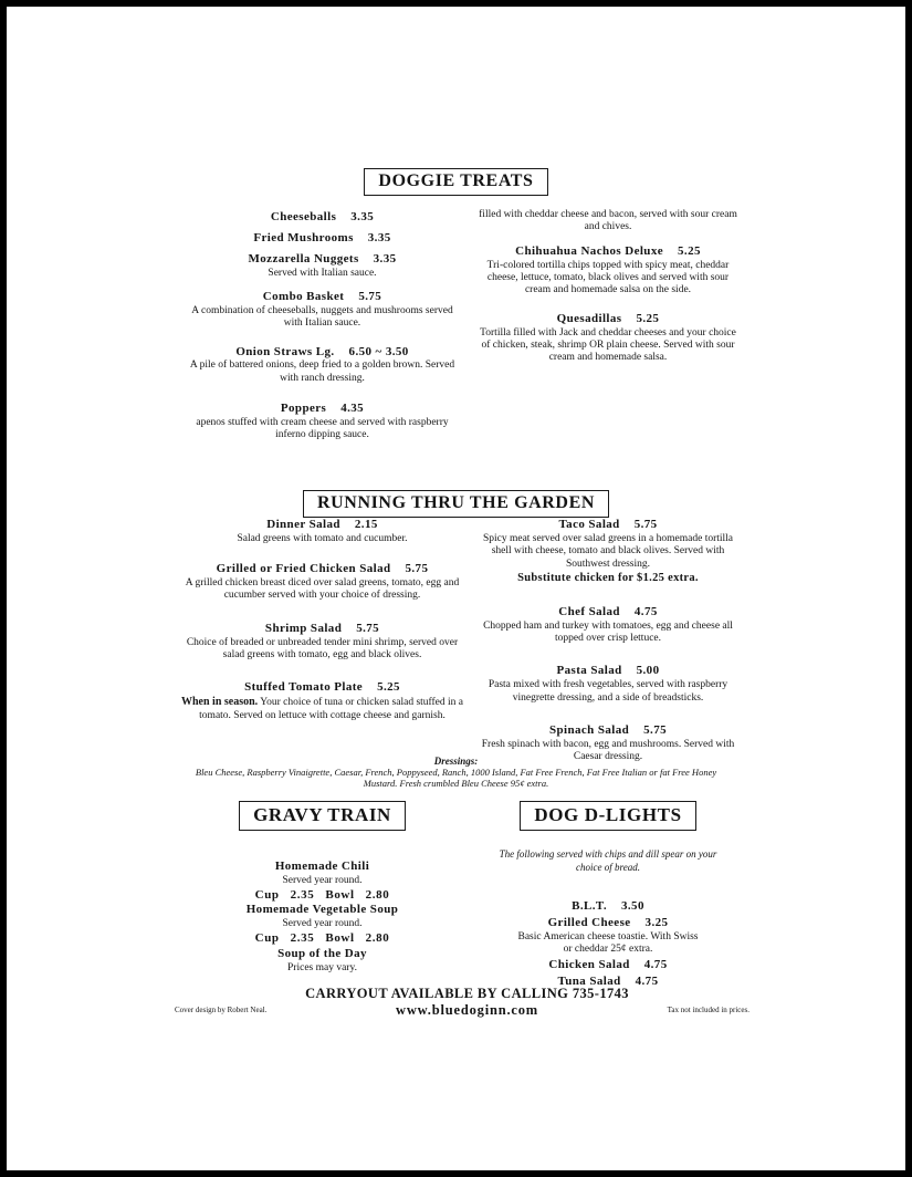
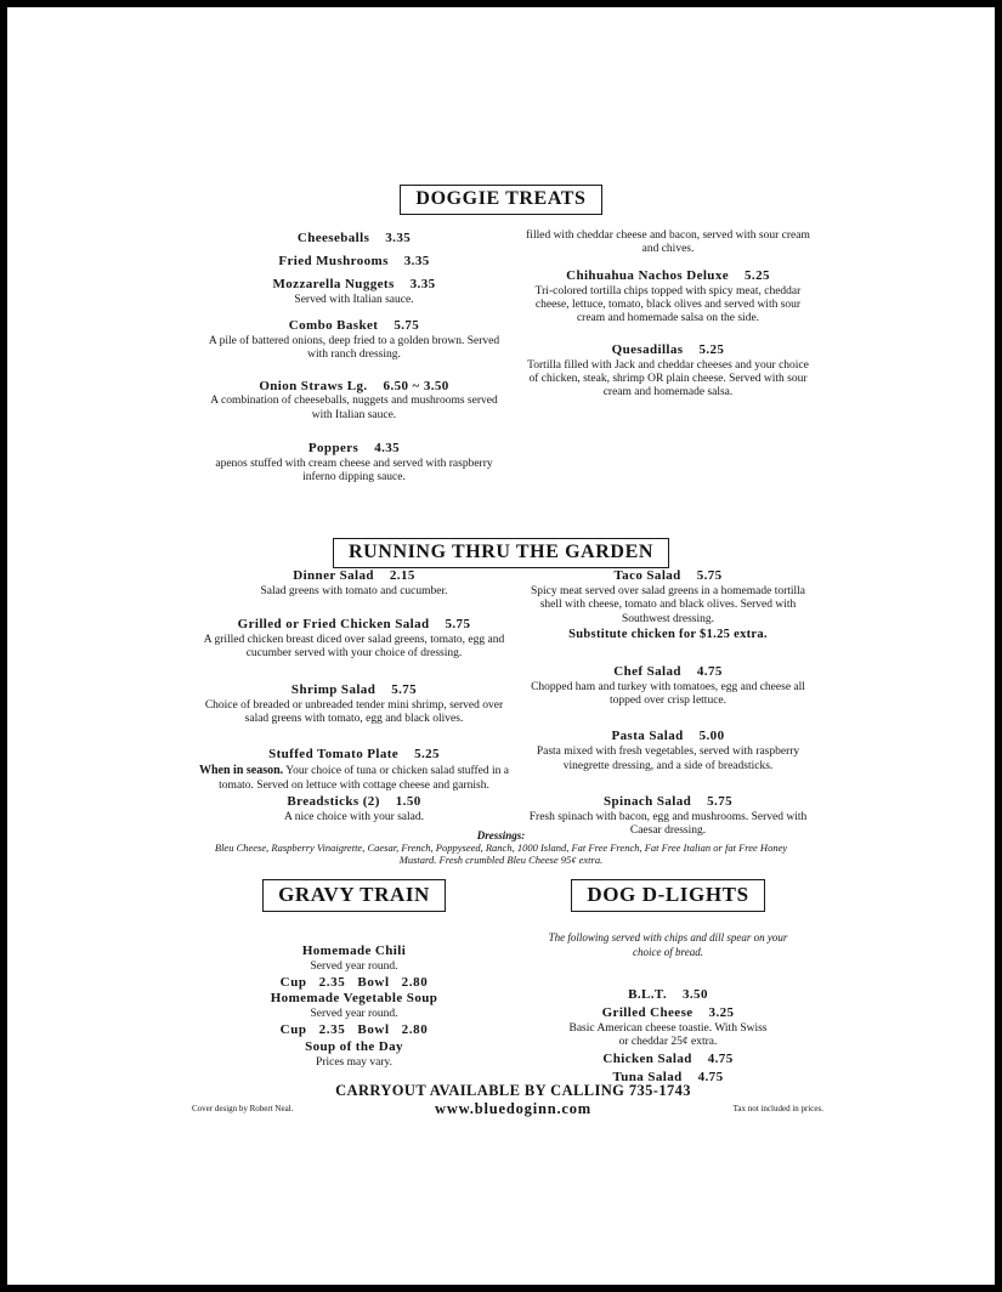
  DOGGIE TREATS
  Cheeseballs 3.35
  Fried Mushrooms 3.35
  Mozzarella Nuggets 3.35
  Served with Italian sauce.
  Combo Basket 5.75
- A combination of cheeseballs, nuggets and mushrooms served with Italian sauce.
+ A pile of battered onions, deep fried to a golden brown. Served with ranch dressing.
  Onion Straws Lg. 6.50 ~ 3.50
- A pile of battered onions, deep fried to a golden brown. Served with ranch dressing.
+ A combination of cheeseballs, nuggets and mushrooms served with Italian sauce.
  Poppers 4.35
  apenos stuffed with cream cheese and served with raspberry inferno dipping sauce.
  filled with cheddar cheese and bacon, served with sour cream and chives.
  Chihuahua Nachos Deluxe 5.25
  Tri-colored tortilla chips topped with spicy meat, cheddar cheese, lettuce, tomato, black olives and served with sour cream and homemade salsa on the side.
  Quesadillas 5.25
  Tortilla filled with Jack and cheddar cheeses and your choice of chicken, steak, shrimp OR plain cheese. Served with sour cream and homemade salsa.
  RUNNING THRU THE GARDEN
  Dinner Salad 2.15
  Salad greens with tomato and cucumber.
  Grilled or Fried Chicken Salad 5.75
  A grilled chicken breast diced over salad greens, tomato, egg and cucumber served with your choice of dressing.
  Shrimp Salad 5.75
  Choice of breaded or unbreaded tender mini shrimp, served over salad greens with tomato, egg and black olives.
  Stuffed Tomato Plate 5.25
  When in season. Your choice of tuna or chicken salad stuffed in a tomato. Served on lettuce with cottage cheese and garnish.
+ Breadsticks (2) 1.50
+ A nice choice with your salad.
  Taco Salad 5.75
  Spicy meat served over salad greens in a homemade tortilla shell with cheese, tomato and black olives. Served with Southwest dressing.
  Substitute chicken for $1.25 extra.
  Chef Salad 4.75
  Chopped ham and turkey with tomatoes, egg and cheese all topped over crisp lettuce.
  Pasta Salad 5.00
  Pasta mixed with fresh vegetables, served with raspberry vinegrette dressing, and a side of breadsticks.
  Spinach Salad 5.75
  Fresh spinach with bacon, egg and mushrooms. Served with Caesar dressing.
  Dressings:
  Bleu Cheese, Raspberry Vinaigrette, Caesar, French, Poppyseed, Ranch, 1000 Island, Fat Free French, Fat Free Italian or fat Free Honey Mustard. Fresh crumbled Bleu Cheese 95¢ extra.
  GRAVY TRAIN
  Homemade Chili
  Served year round.
  Cup 2.35 Bowl 2.80
  Homemade Vegetable Soup
  Served year round.
  Cup 2.35 Bowl 2.80
  Soup of the Day
  Prices may vary.
  DOG D-LIGHTS
  The following served with chips and dill spear on your choice of bread.
  B.L.T. 3.50
  Grilled Cheese 3.25
  Basic American cheese toastie. With Swiss or cheddar 25¢ extra.
  Chicken Salad 4.75
  Tuna Salad 4.75
  Cover design by Robert Neal.
  CARRYOUT AVAILABLE BY CALLING 735-1743
  www.bluedoginn.com
  Tax not included in prices.
